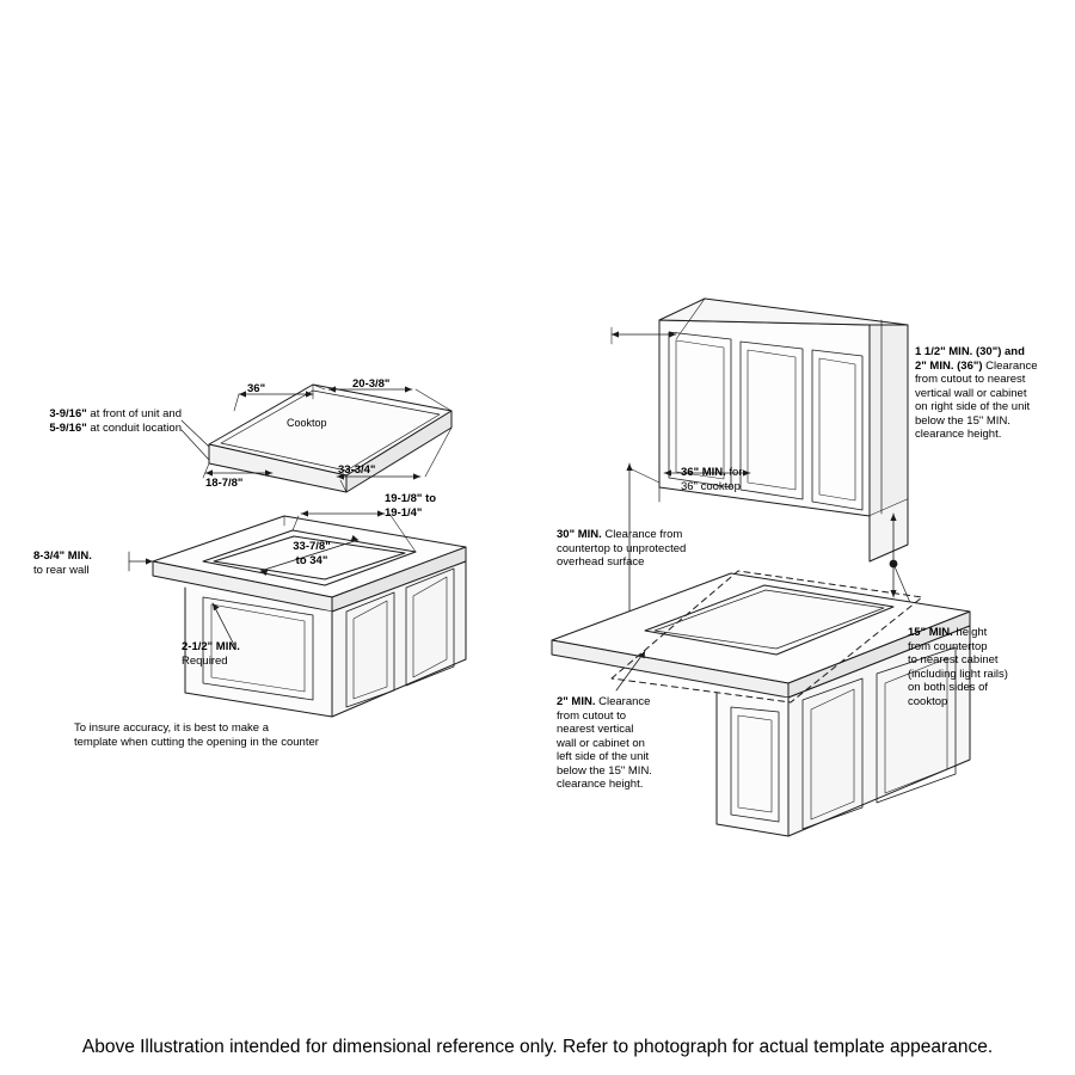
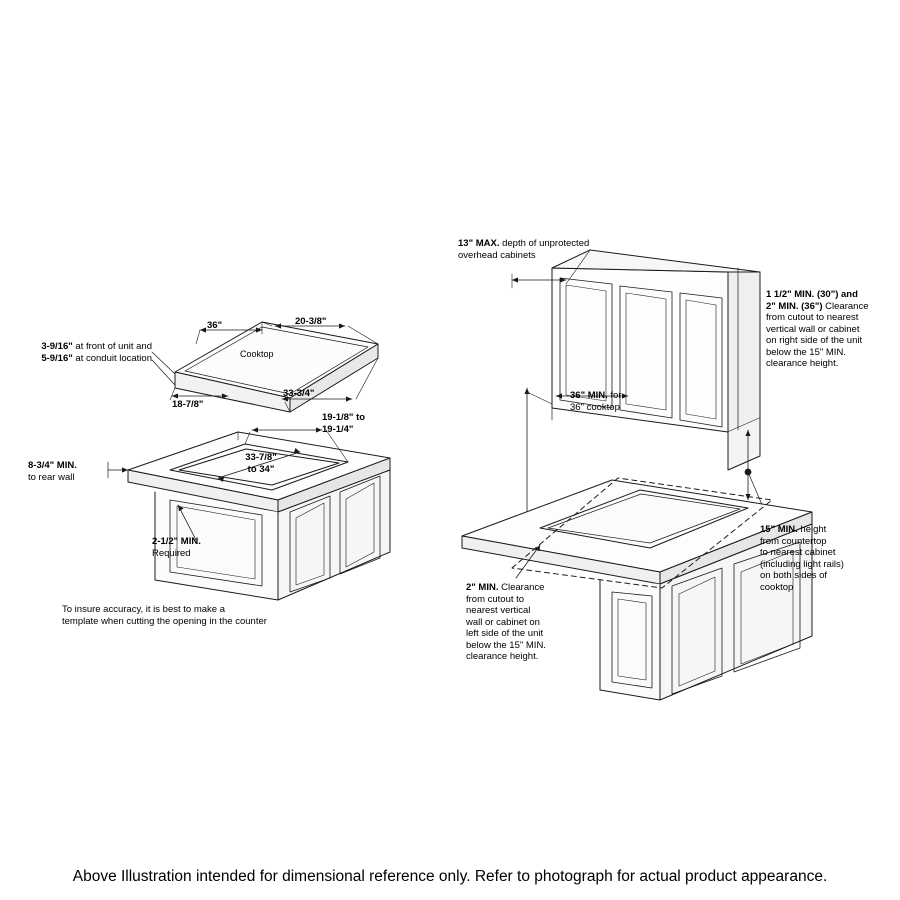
  36"
  20-3/8"
  3-9/16" at front of unit and
  5-9/16" at conduit location
  Cooktop
  18-7/8"
  33-3/4"
  19-1/8" to
  19-1/4"
  33-7/8"
  to 34"
  8-3/4" MIN.
  to rear wall
  2-1/2" MIN.
  Required
  To insure accuracy, it is best to make a
  template when cutting the opening in the counter
+ 13" MAX. depth of unprotected
+ overhead cabinets
  36" MIN. for
  36" cooktop
  1 1/2" MIN. (30") and
  2" MIN. (36") Clearance
  from cutout to nearest
  vertical wall or cabinet
  on right side of the unit
  below the 15" MIN.
  clearance height.
- 30" MIN. Clearance from
- countertop to unprotected
- overhead surface
  15" MIN. height
  from countertop
  to nearest cabinet
  (including light rails)
  on both sides of
  cooktop
  2" MIN. Clearance
  from cutout to
  nearest vertical
  wall or cabinet on
  left side of the unit
  below the 15" MIN.
  clearance height.
- Above Illustration intended for dimensional reference only. Refer to photograph for actual template appearance.
+ Above Illustration intended for dimensional reference only. Refer to photograph for actual product appearance.
